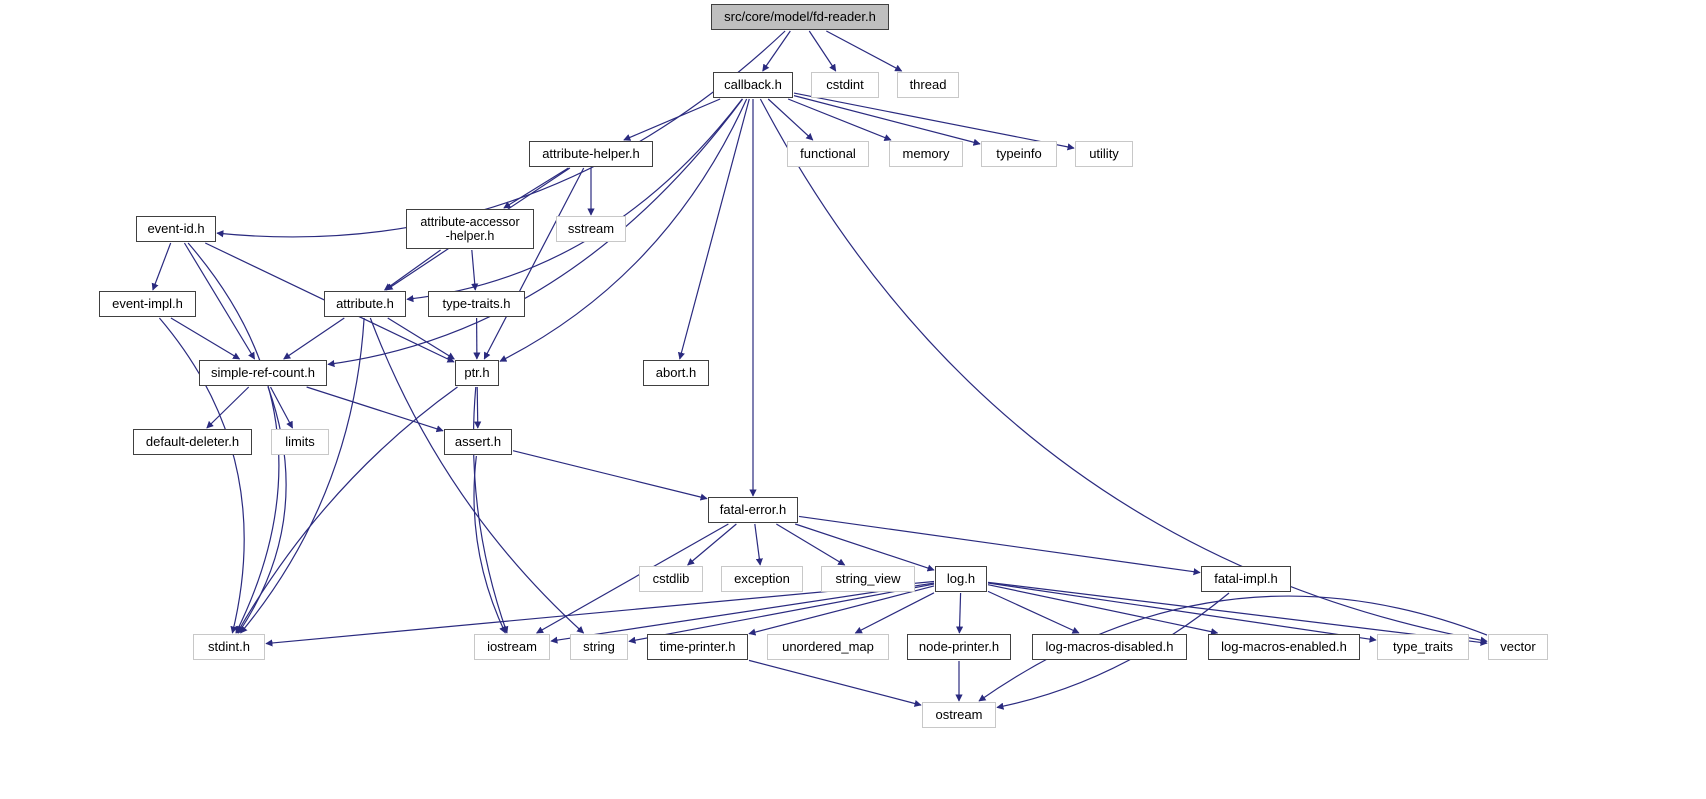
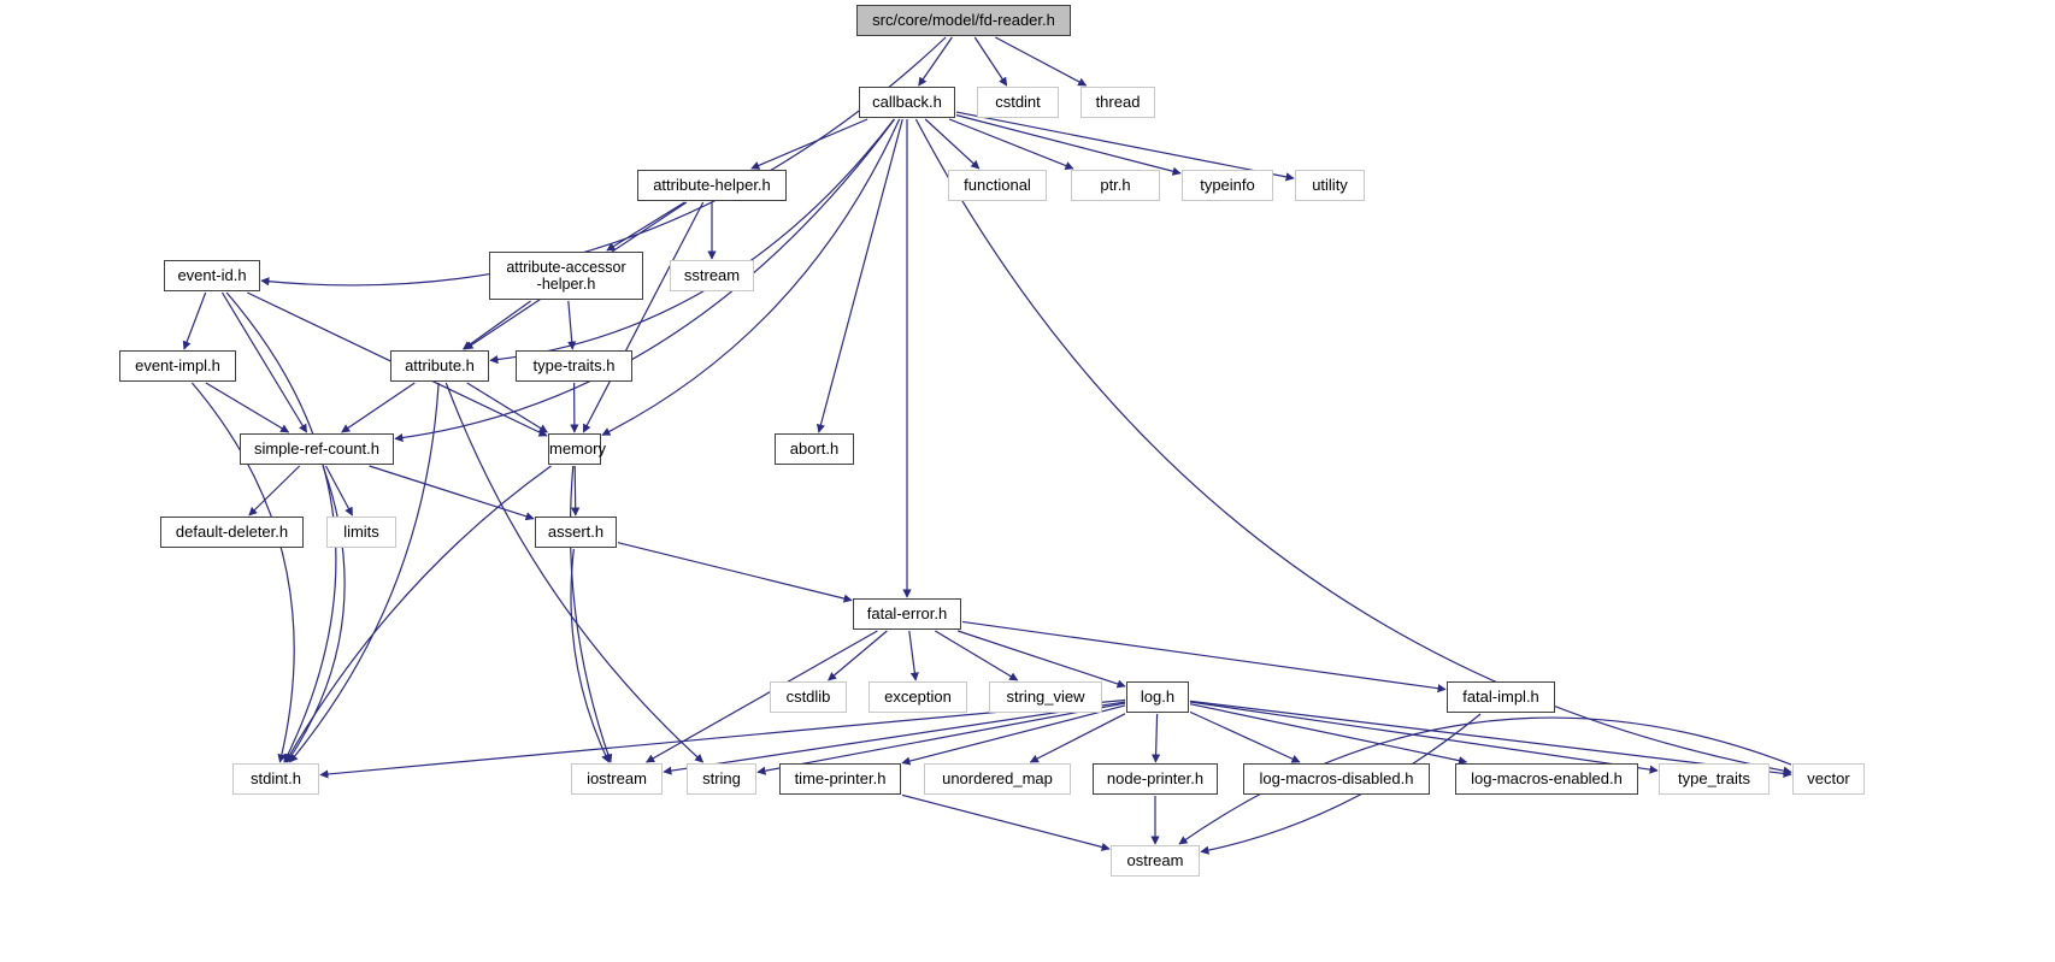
  src/core/model/fd-reader.h
  callback.h
  cstdint
  thread
  attribute-helper.h
  functional
- memory
+ ptr.h
  typeinfo
  utility
  event-id.h
  attribute-accessor
  -helper.h
  sstream
  event-impl.h
  attribute.h
  type-traits.h
  simple-ref-count.h
- ptr.h
+ memory
  abort.h
  default-deleter.h
  limits
  assert.h
  fatal-error.h
  cstdlib
  exception
  string_view
  log.h
  fatal-impl.h
  stdint.h
  iostream
  string
  time-printer.h
  unordered_map
  node-printer.h
  log-macros-disabled.h
  log-macros-enabled.h
  type_traits
  vector
  ostream
